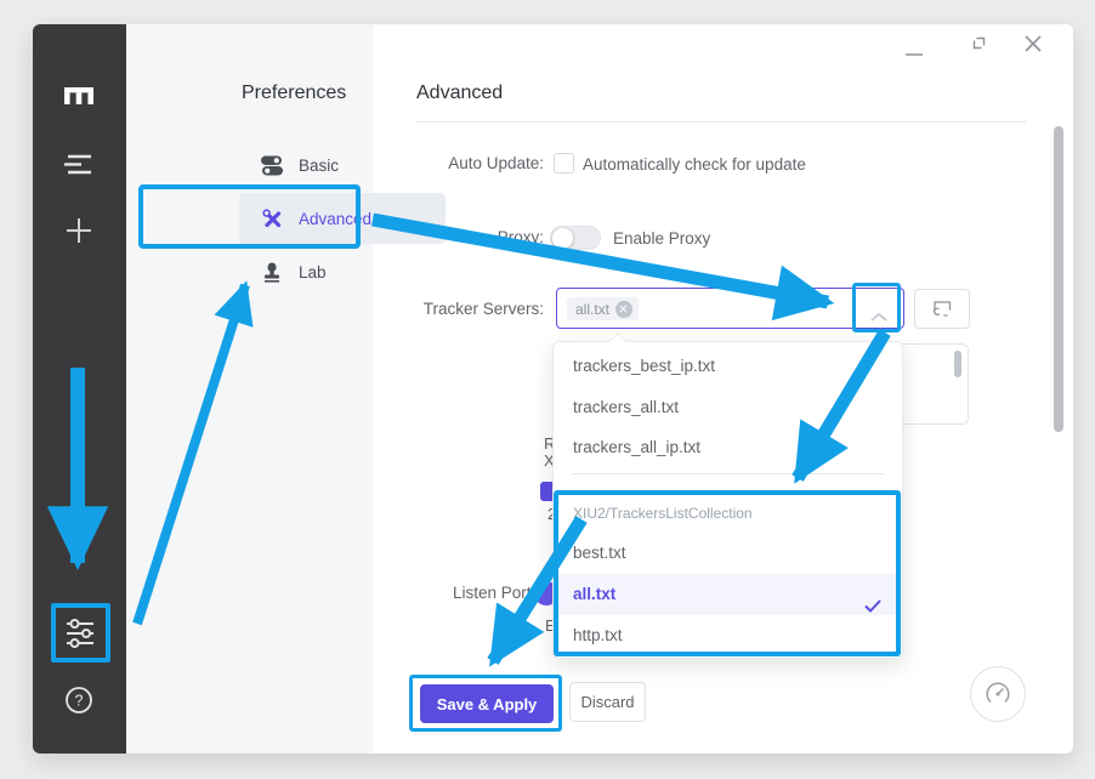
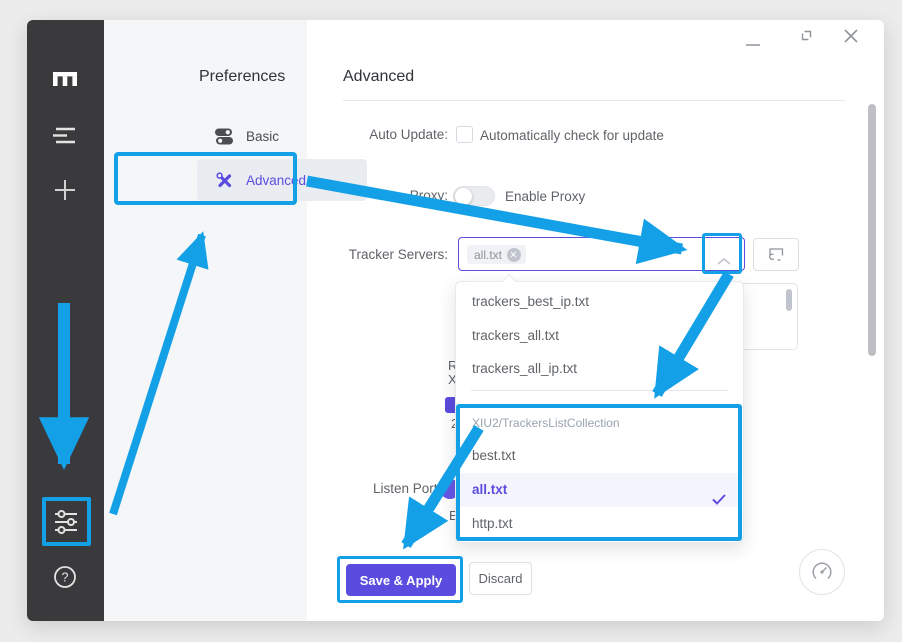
  ?
  Preferences
  Basic
  Advanced
- Lab
  Advanced
  Auto Update:
  Automatically check for update
  roxy:
  Enable Proxy
  Tracker Servers:
  all.txt
  R
  X
  Listen Por
  E
  Save & Apply
  Discard
  trackers_best_ip.txt
  trackers_all.txt
  trackers_all_ip.txt
  XIU2/TrackersListCollection
  best.txt
  all.txt
  http.txt
